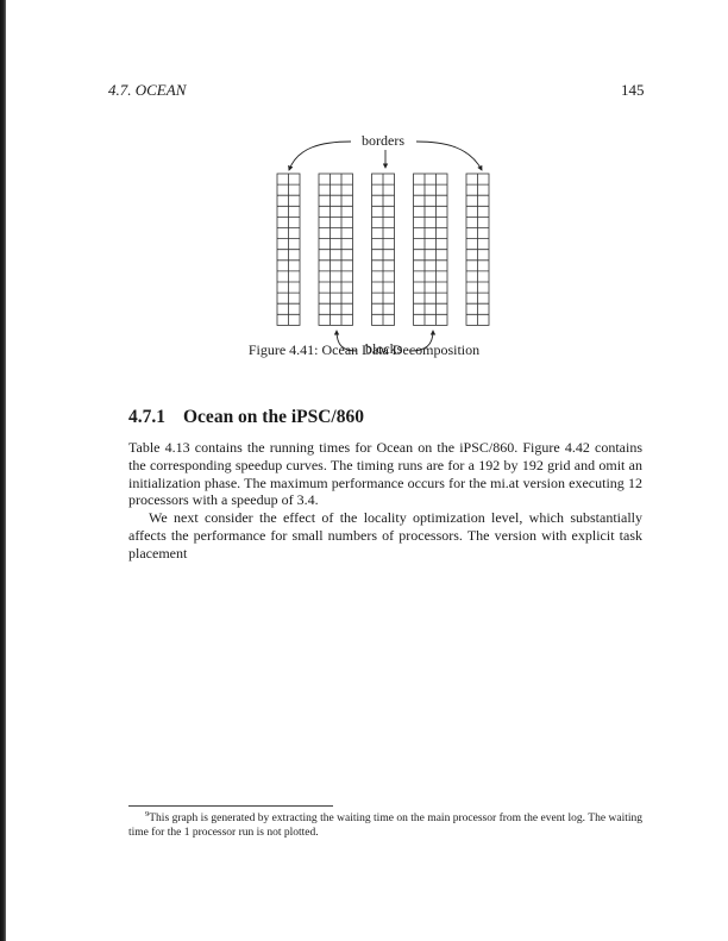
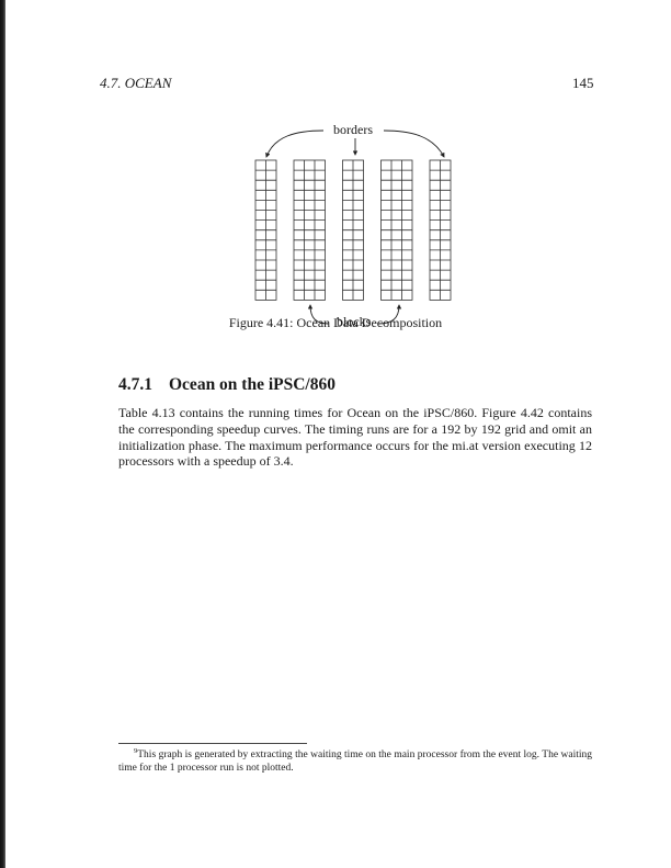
  4.7. OCEAN
  145
  borders
  blocks
  Figure 4.41: Ocean Data Decomposition
  4.7.1 Ocean on the iPSC/860
  Table 4.13 contains the running times for Ocean on the iPSC/860. Figure 4.42 contains the corresponding speedup curves. The timing runs are for a 192 by 192 grid and omit an initialization phase. The maximum performance occurs for the mi.at version executing 12 processors with a speedup of 3.4.
- We next consider the effect of the locality optimization level, which substantially affects the performance for small numbers of processors. The version with explicit task placement
  This graph is generated by extracting the waiting time on the main processor from the event log. The waiting time for the 1 processor run is not plotted.
